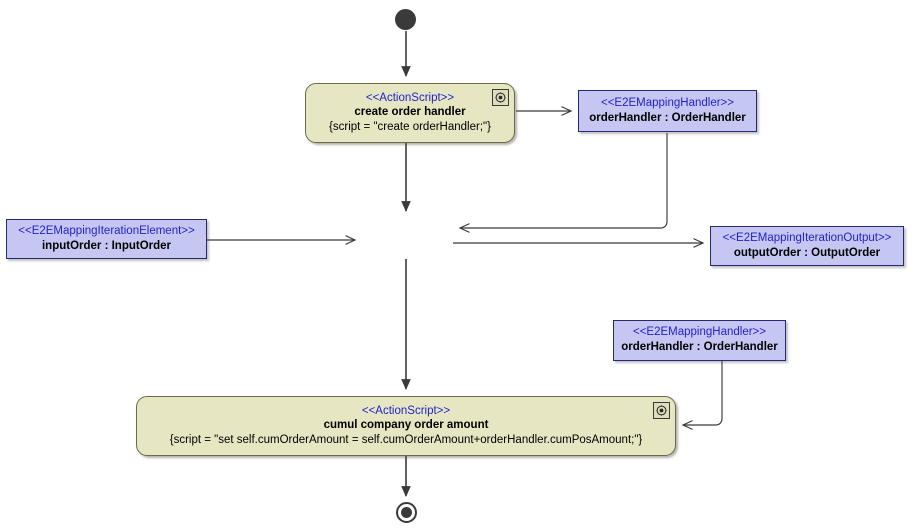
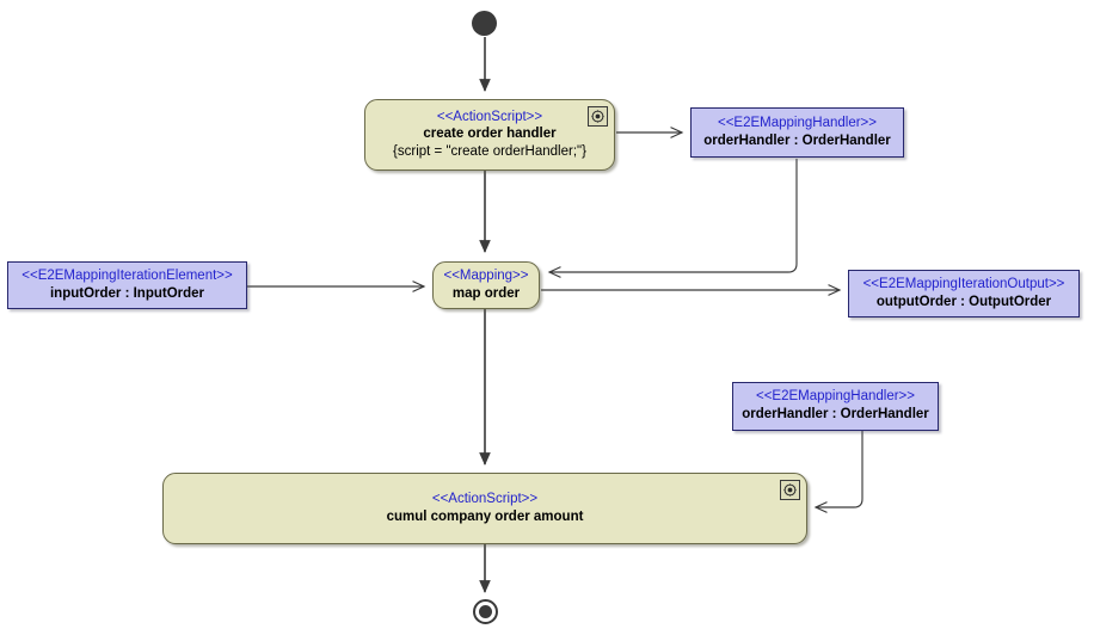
  <<ActionScript>>
  create order handler
  {script = "create orderHandler;"}
  <<E2EMappingHandler>>
  orderHandler : OrderHandler
  <<E2EMappingIterationElement>>
  inputOrder : InputOrder
+ <<Mapping>>
+ map order
  <<E2EMappingIterationOutput>>
  outputOrder : OutputOrder
  <<E2EMappingHandler>>
  orderHandler : OrderHandler
  <<ActionScript>>
  cumul company order amount
- {script = "set self.cumOrderAmount = self.cumOrderAmount+orderHandler.cumPosAmount;"}
